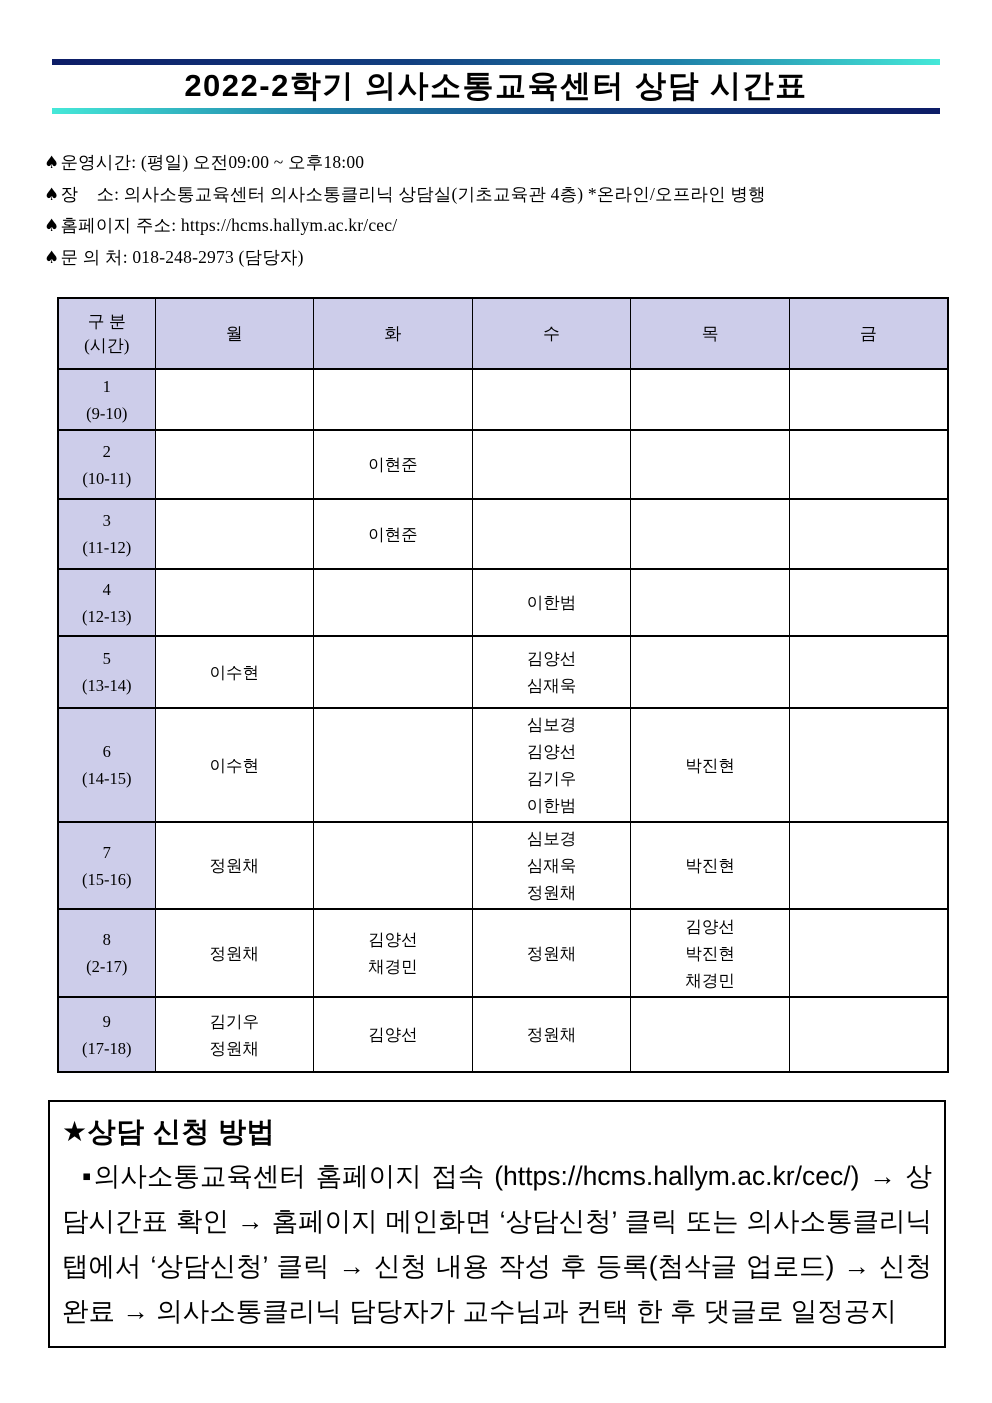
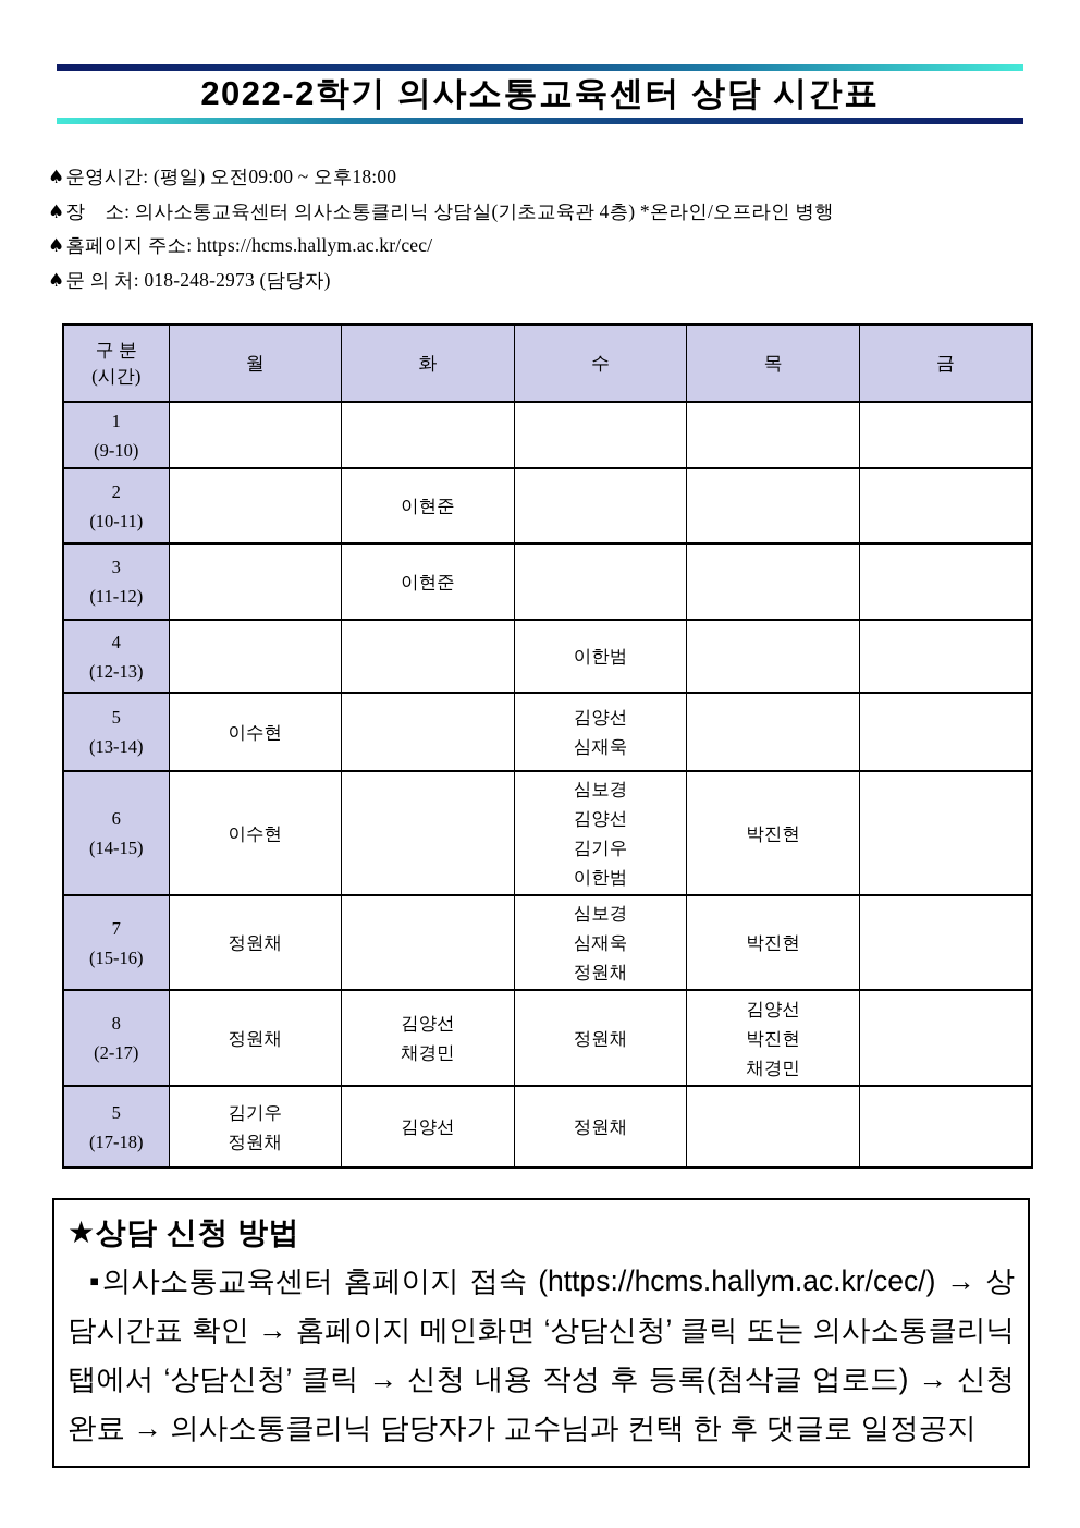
  2022-2학기 의사소통교육센터 상담 시간표
  ♠운영시간: (평일) 오전09:00 ~ 오후18:00
  ♠장 소: 의사소통교육센터 의사소통클리닉 상담실(기초교육관 4층) *온라인/오프라인 병행
  ♠홈페이지 주소: https://hcms.hallym.ac.kr/cec/
  ♠문 의 처: 018-248-2973 (담당자)
  구 분 (시간)	월	화	수	목	금
  1(9-10)
  2(10-11)		이현준
  3(11-12)		이현준
  4(12-13)			이한범
  5(13-14)	이수현		김양선심재욱
  6(14-15)	이수현		심보경김양선김기우이한범	박진현
  7(15-16)	정원채		심보경심재욱정원채	박진현
  8(2-17)	정원채	김양선채경민	정원채	김양선박진현채경민
- 9(17-18)	김기우정원채	김양선	정원채
+ 5(17-18)	김기우정원채	김양선	정원채
  ★상담 신청 방법
  ▪의사소통교육센터 홈페이지 접속 (https://hcms.hallym.ac.kr/cec/) → 상담시간표 확인 → 홈페이지 메인화면 ‘상담신청’ 클릭 또는 의사소통클리닉 탭에서 ‘상담신청’ 클릭 → 신청 내용 작성 후 등록(첨삭글 업로드) → 신청 완료 → 의사소통클리닉 담당자가 교수님과 컨택 한 후 댓글로 일정공지
